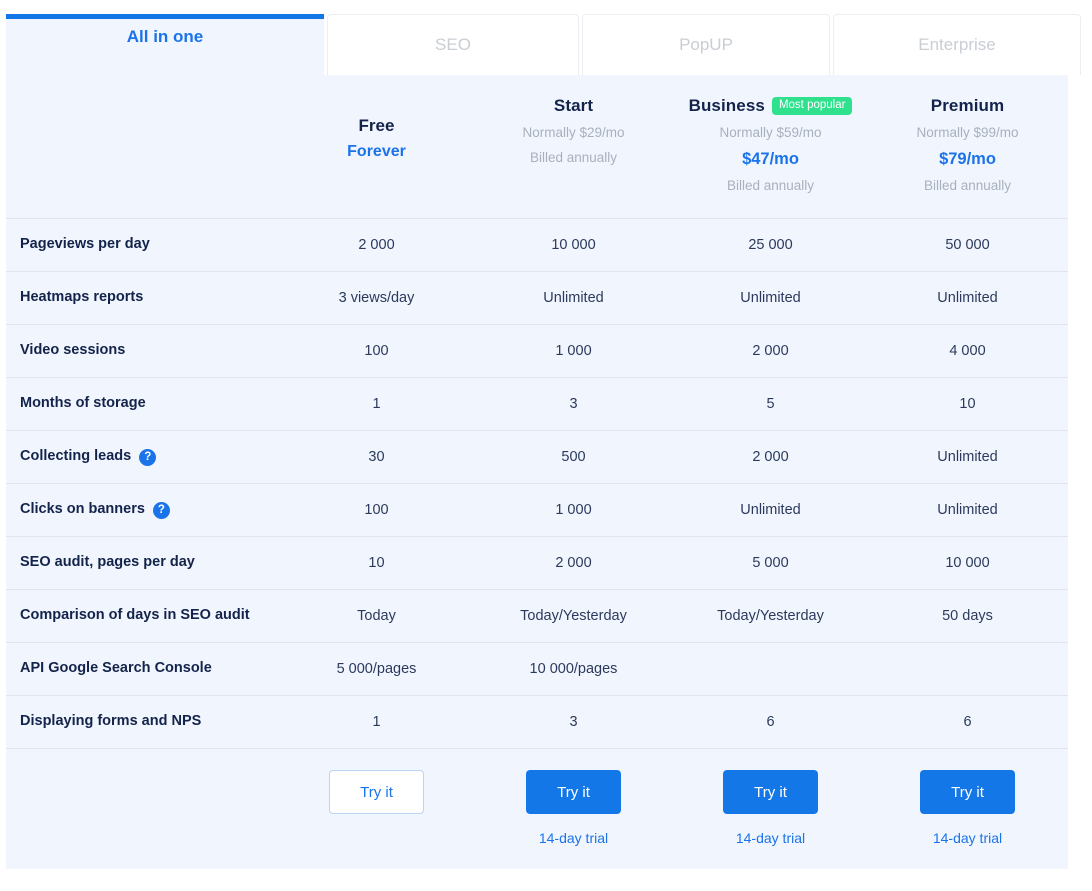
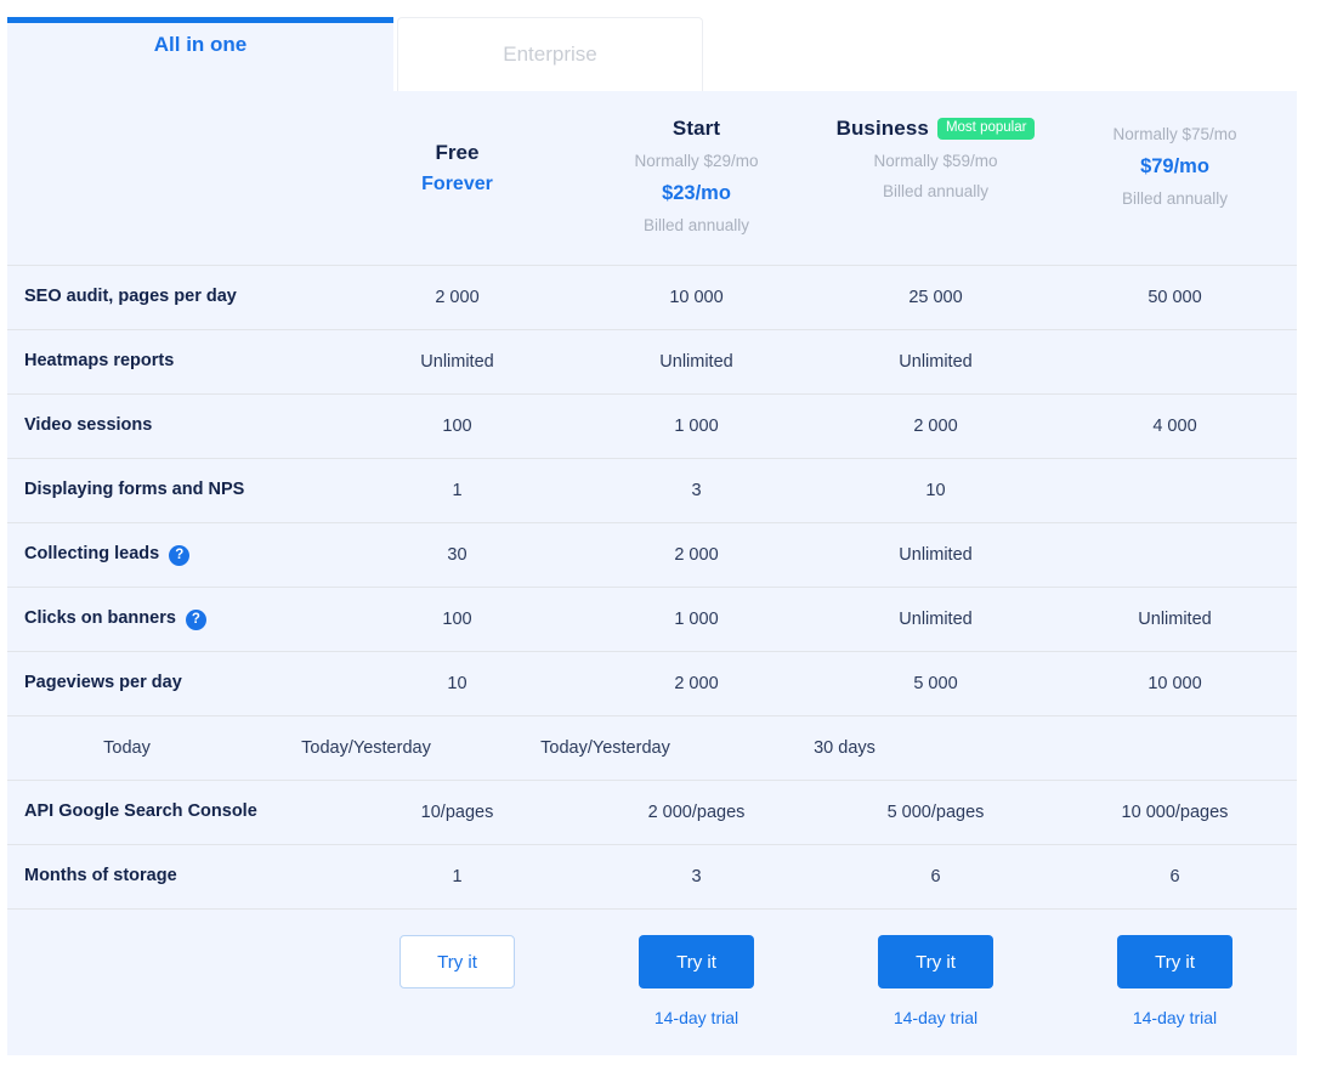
  All in one
- SEO
- PopUP
  Enterprise
  Free
  Forever
  Start
  Normally $29/mo
+ $23/mo
  Billed annually
  Business
  Most popular
  Normally $59/mo
- $47/mo
  Billed annually
- Premium
- Normally $99/mo
+ Normally $75/mo
  $79/mo
  Billed annually
- Pageviews per day
+ SEO audit, pages per day
  2 000
  10 000
  25 000
  50 000
  Heatmaps reports
- 3 views/day
  Unlimited
  Unlimited
  Unlimited
  Video sessions
  100
  1 000
  2 000
  4 000
- Months of storage
+ Displaying forms and NPS
  1
  3
- 5
  10
  Collecting leads
  ?
  30
- 500
  2 000
  Unlimited
  Clicks on banners
  ?
  100
  1 000
  Unlimited
  Unlimited
- SEO audit, pages per day
+ Pageviews per day
  10
  2 000
  5 000
  10 000
- Comparison of days in SEO audit
  Today
  Today/Yesterday
  Today/Yesterday
- 50 days
+ 30 days
  API Google Search Console
+ 10/pages
+ 2 000/pages
  5 000/pages
  10 000/pages
- Displaying forms and NPS
+ Months of storage
  1
  3
  6
  6
  Try it
  Try it
  14-day trial
  Try it
  14-day trial
  Try it
  14-day trial
